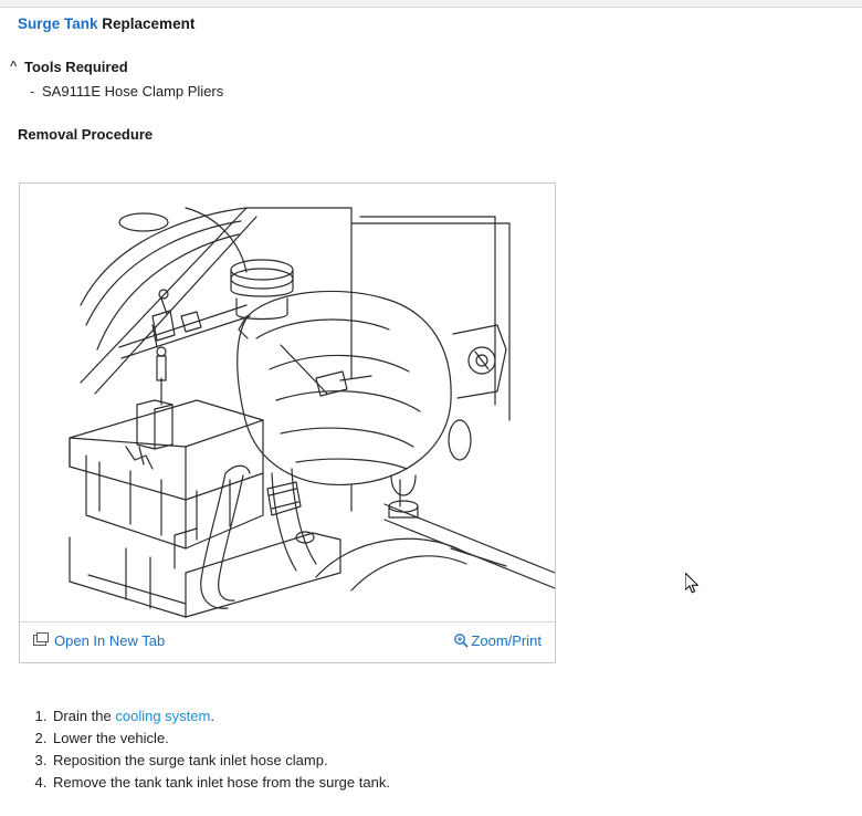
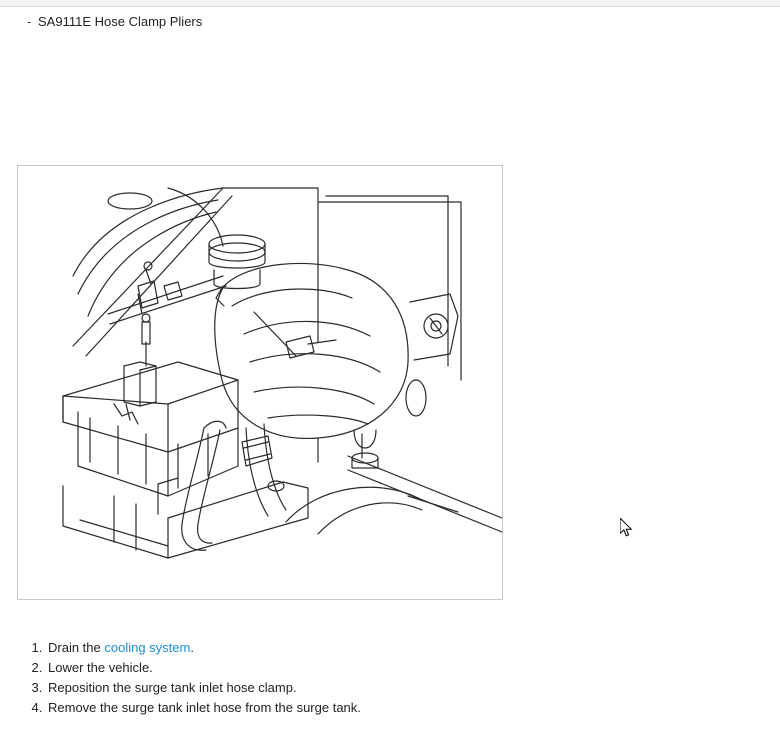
- Surge Tank Replacement
- ^
- Tools Required
  -
  SA9111E Hose Clamp Pliers
- Removal Procedure
- Open In New Tab
- Zoom/Print
  Drain the cooling system.
  Lower the vehicle.
  Reposition the surge tank inlet hose clamp.
- Remove the tank tank inlet hose from the surge tank.
+ Remove the surge tank inlet hose from the surge tank.
